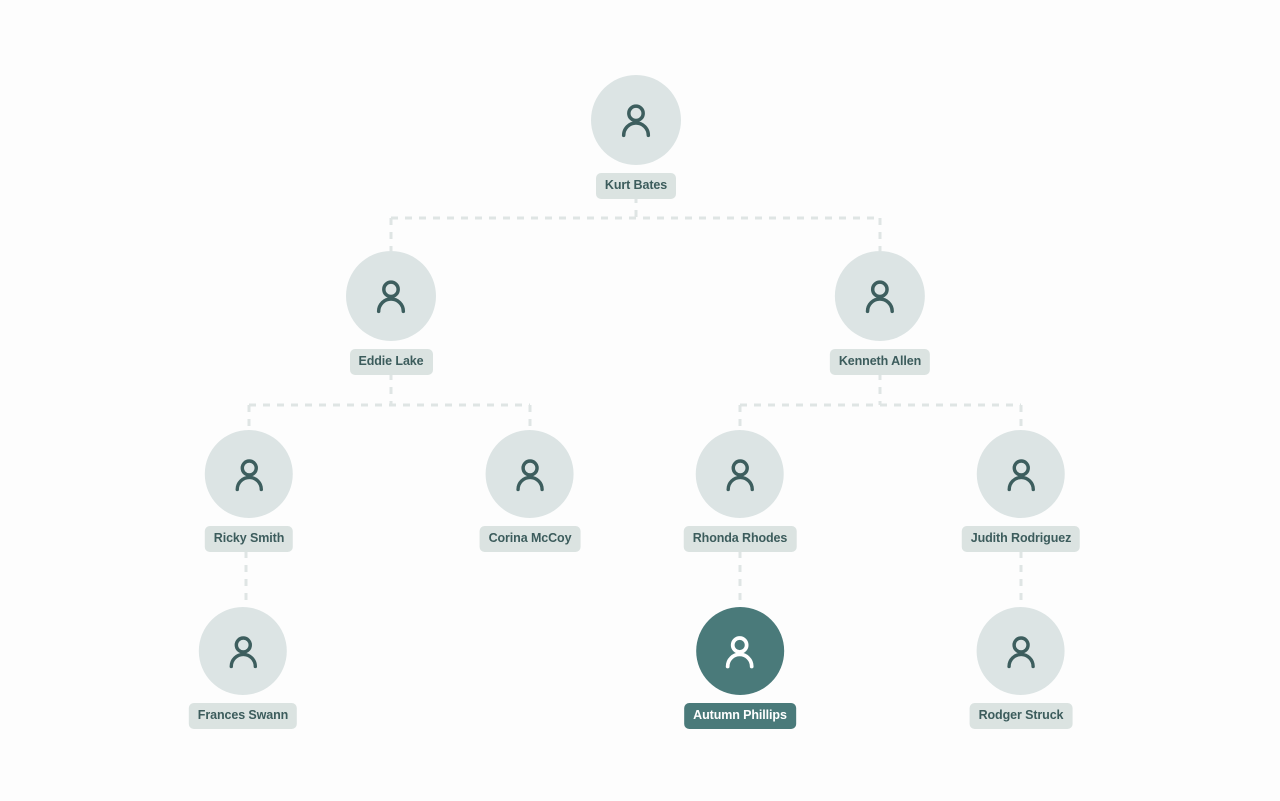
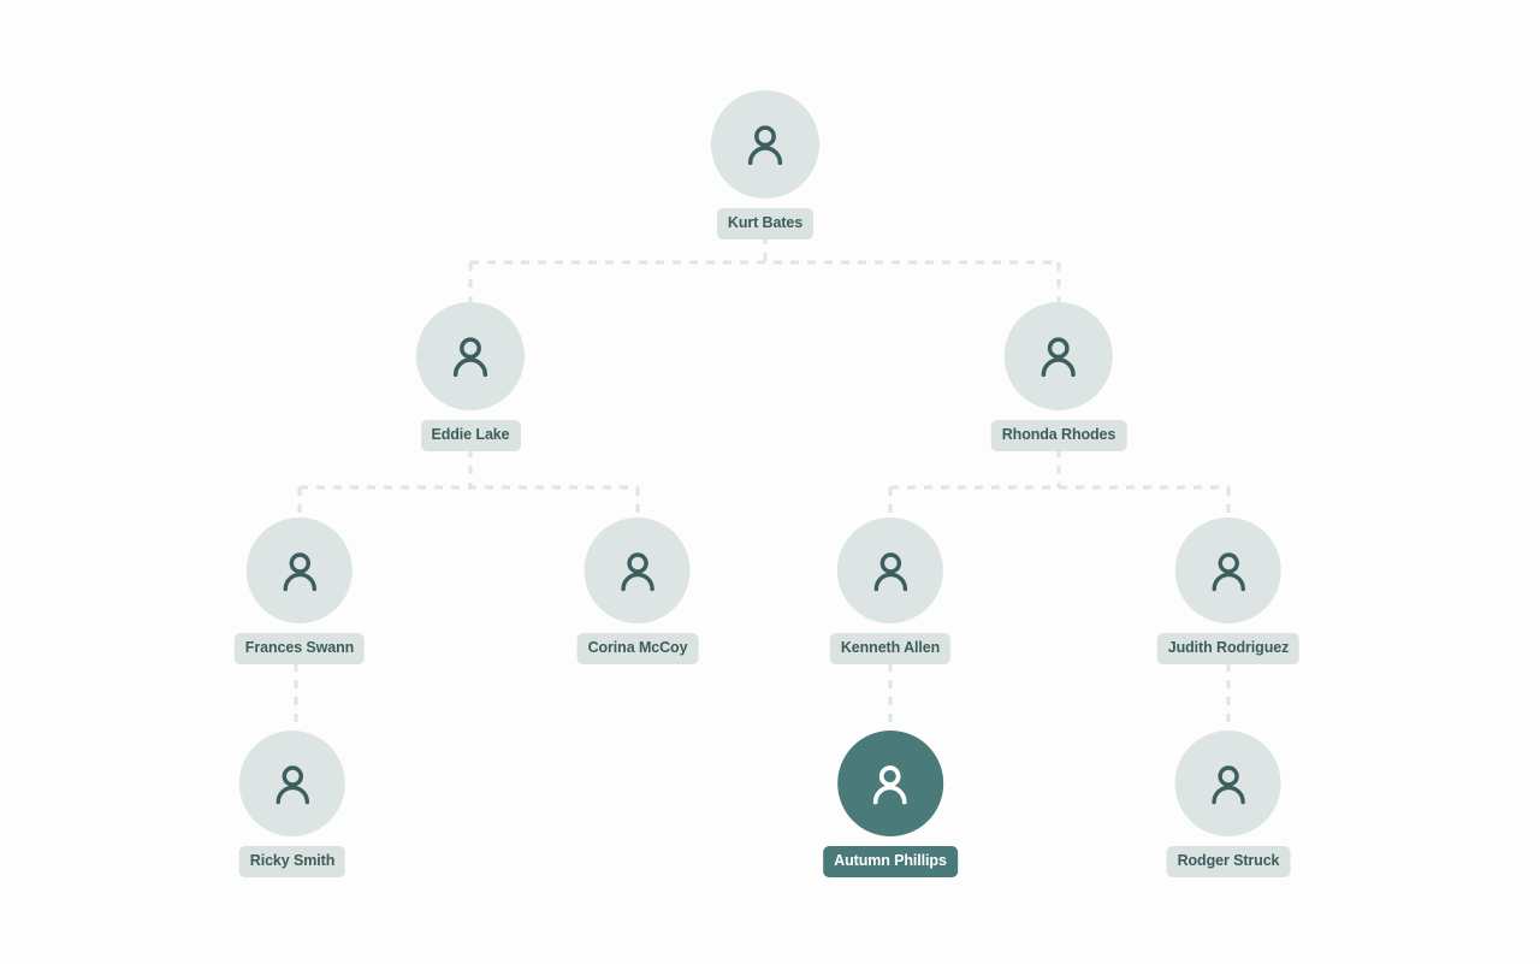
  Kurt Bates
  Eddie Lake
- Kenneth Allen
+ Rhonda Rhodes
- Ricky Smith
+ Frances Swann
  Corina McCoy
- Rhonda Rhodes
+ Kenneth Allen
  Judith Rodriguez
- Frances Swann
+ Ricky Smith
  Autumn Phillips
  Rodger Struck
